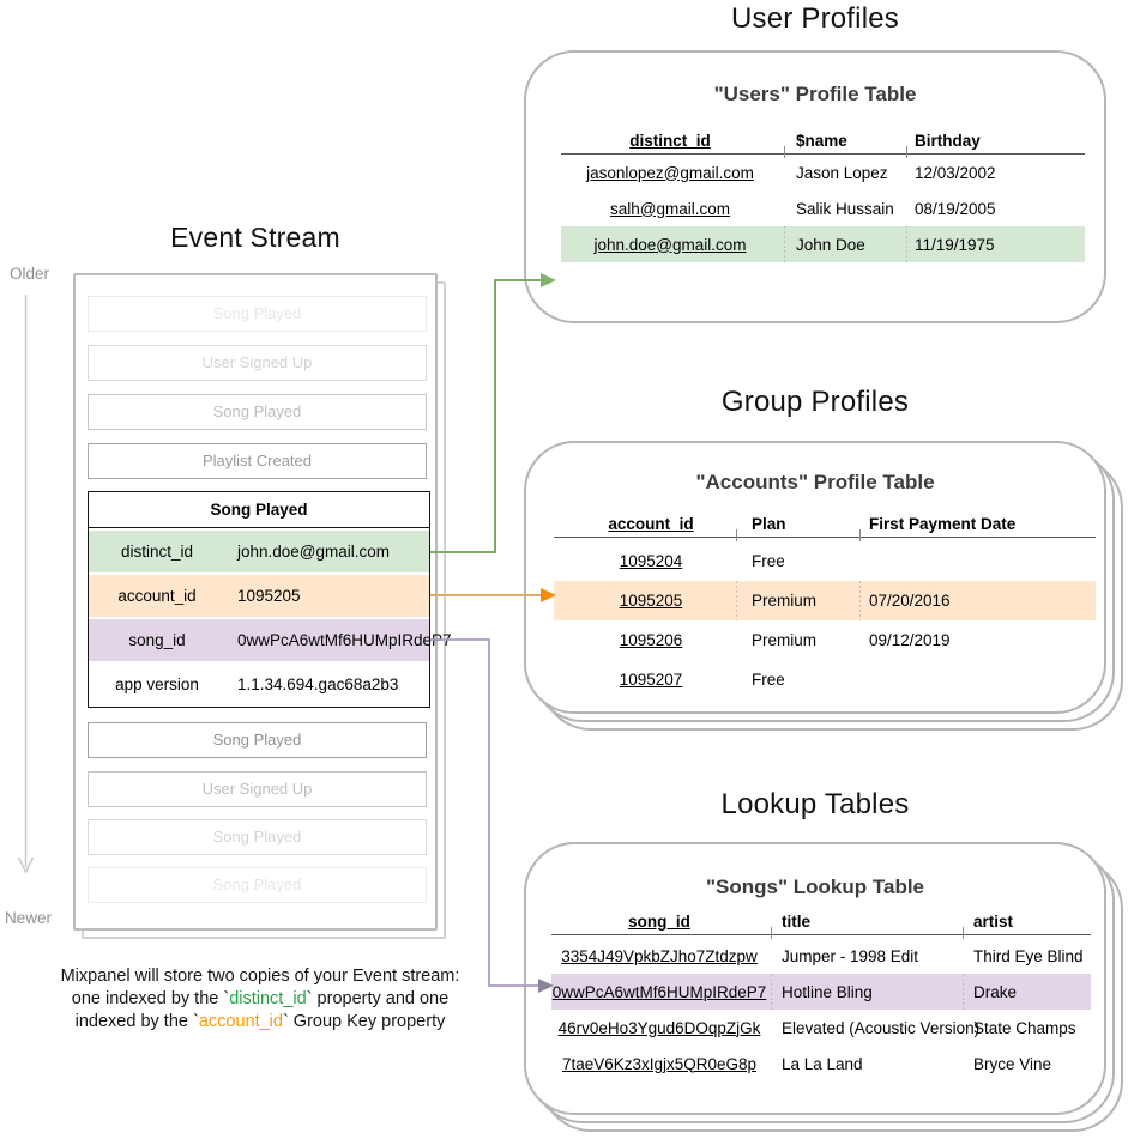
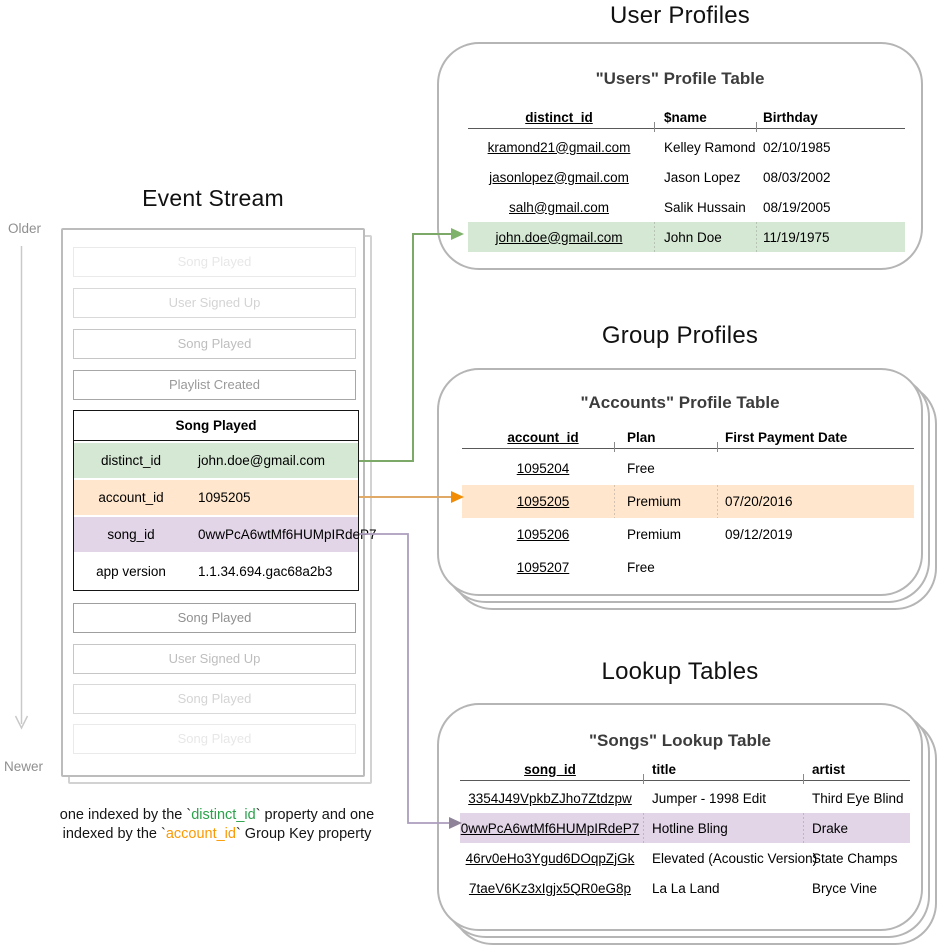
  Event Stream
  User Profiles
  Group Profiles
  Lookup Tables
  Older
  Newer
  Song Played
  User Signed Up
  Song Played
  Playlist Created
  Song Played
  distinct_id
  john.doe@gmail.com
  account_id
  1095205
  song_id
  0wwPcA6wtMf6HUMpIRde
  app version
  1.1.34.694.gac68a2b3
  Song Played
  User Signed Up
  Song Played
  Song Played
  "Users" Profile Table
  distinct_id
  $name
  Birthday
+ kramond21@gmail.com
+ Kelley Ramond
+ 02/10/1985
  jasonlopez@gmail.com
  Jason Lopez
- 12/03/2002
+ 08/03/2002
  salh@gmail.com
  Salik Hussain
  08/19/2005
  john.doe@gmail.com
  John Doe
  11/19/1975
  "Accounts" Profile Table
  account_id
  Plan
  First Payment Date
  1095204
  Free
  1095205
  Premium
  07/20/2016
  1095206
  Premium
  09/12/2019
  1095207
  Free
  "Songs" Lookup Table
  song_id
  title
  artist
  3354J49VpkbZJho7Ztdzpw
  Jumper - 1998 Edit
  Third Eye Blind
  0wwPcA6wtMf6HUMpIRdeP7
  Hotline Bling
  Drake
  46rv0eHo3Ygud6DOqpZjGk
  Elevated (Acoustic Version
  State Champs
  7taeV6Kz3xIgjx5QR0eG8p
  La La Land
  Bryce Vine
- Mixpanel will store two copies of your Event stream:
  one indexed by the `distinct_id` property and one
  indexed by the `account_id` Group Key property
